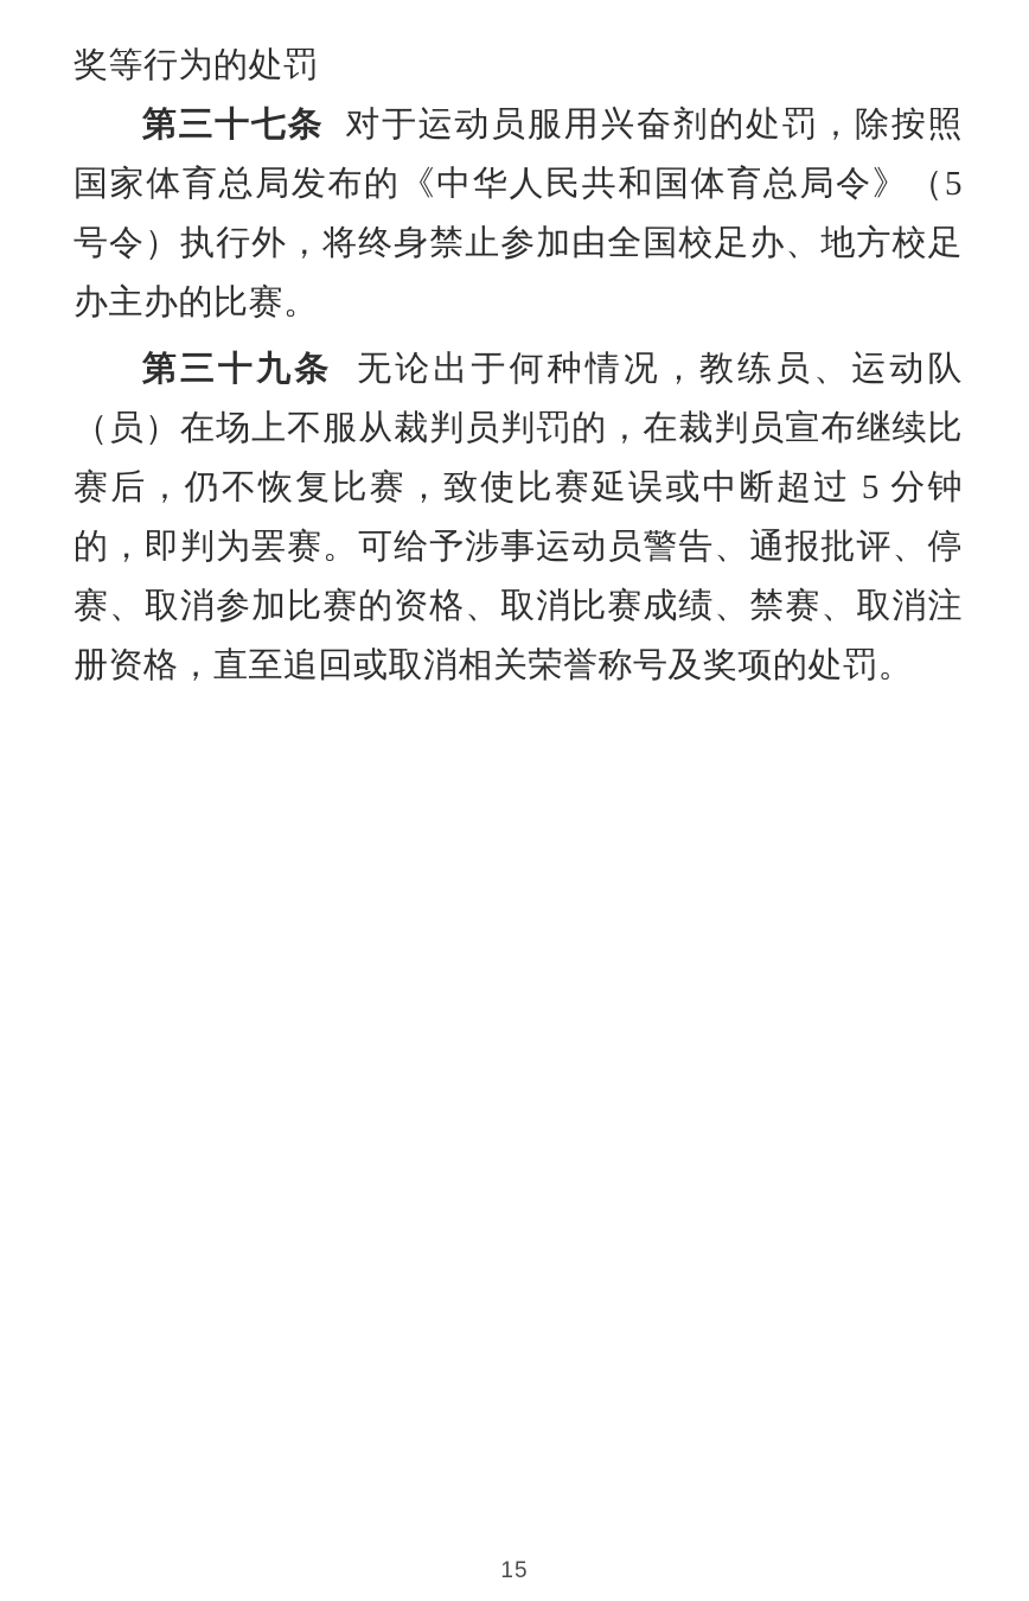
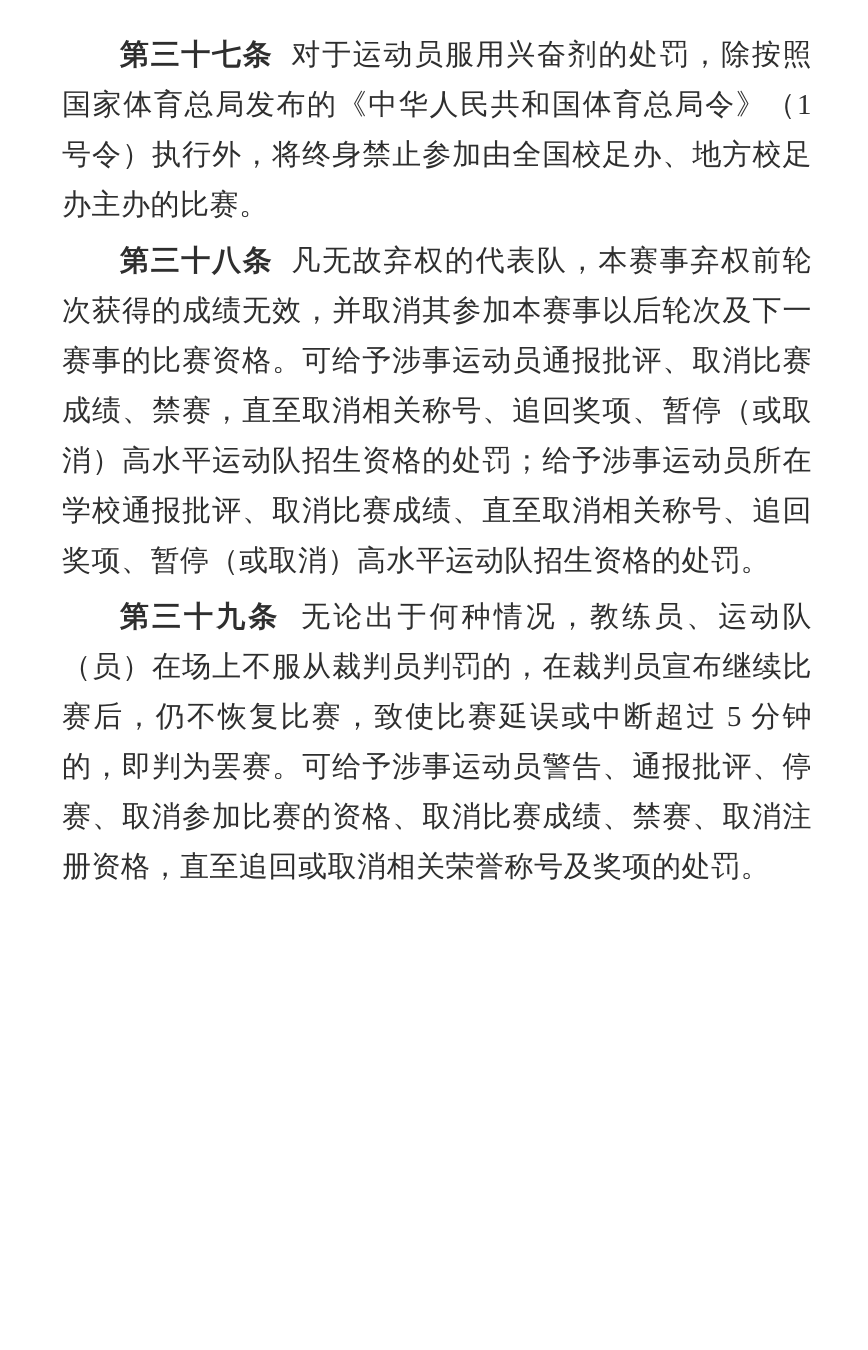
- 奖等行为的处罚
- 第三十七条 对于运动员服用兴奋剂的处罚，除按照国家体育总局发布的《中华人民共和国体育总局令》（5 号令）执行外，将终身禁止参加由全国校足办、地方校足办主办的比赛。
+ 第三十七条 对于运动员服用兴奋剂的处罚，除按照国家体育总局发布的《中华人民共和国体育总局令》（1 号令）执行外，将终身禁止参加由全国校足办、地方校足办主办的比赛。
+ 第三十八条 凡无故弃权的代表队，本赛事弃权前轮次获得的成绩无效，并取消其参加本赛事以后轮次及下一赛事的比赛资格。可给予涉事运动员通报批评、取消比赛成绩、禁赛，直至取消相关称号、追回奖项、暂停（或取消）高水平运动队招生资格的处罚；给予涉事运动员所在学校通报批评、取消比赛成绩、直至取消相关称号、追回奖项、暂停（或取消）高水平运动队招生资格的处罚。
  第三十九条 无论出于何种情况，教练员、运动队（员）在场上不服从裁判员判罚的，在裁判员宣布继续比赛后，仍不恢复比赛，致使比赛延误或中断超过 5 分钟的，即判为罢赛。可给予涉事运动员警告、通报批评、停赛、取消参加比赛的资格、取消比赛成绩、禁赛、取消注册资格，直至追回或取消相关荣誉称号及奖项的处罚。
- 15
